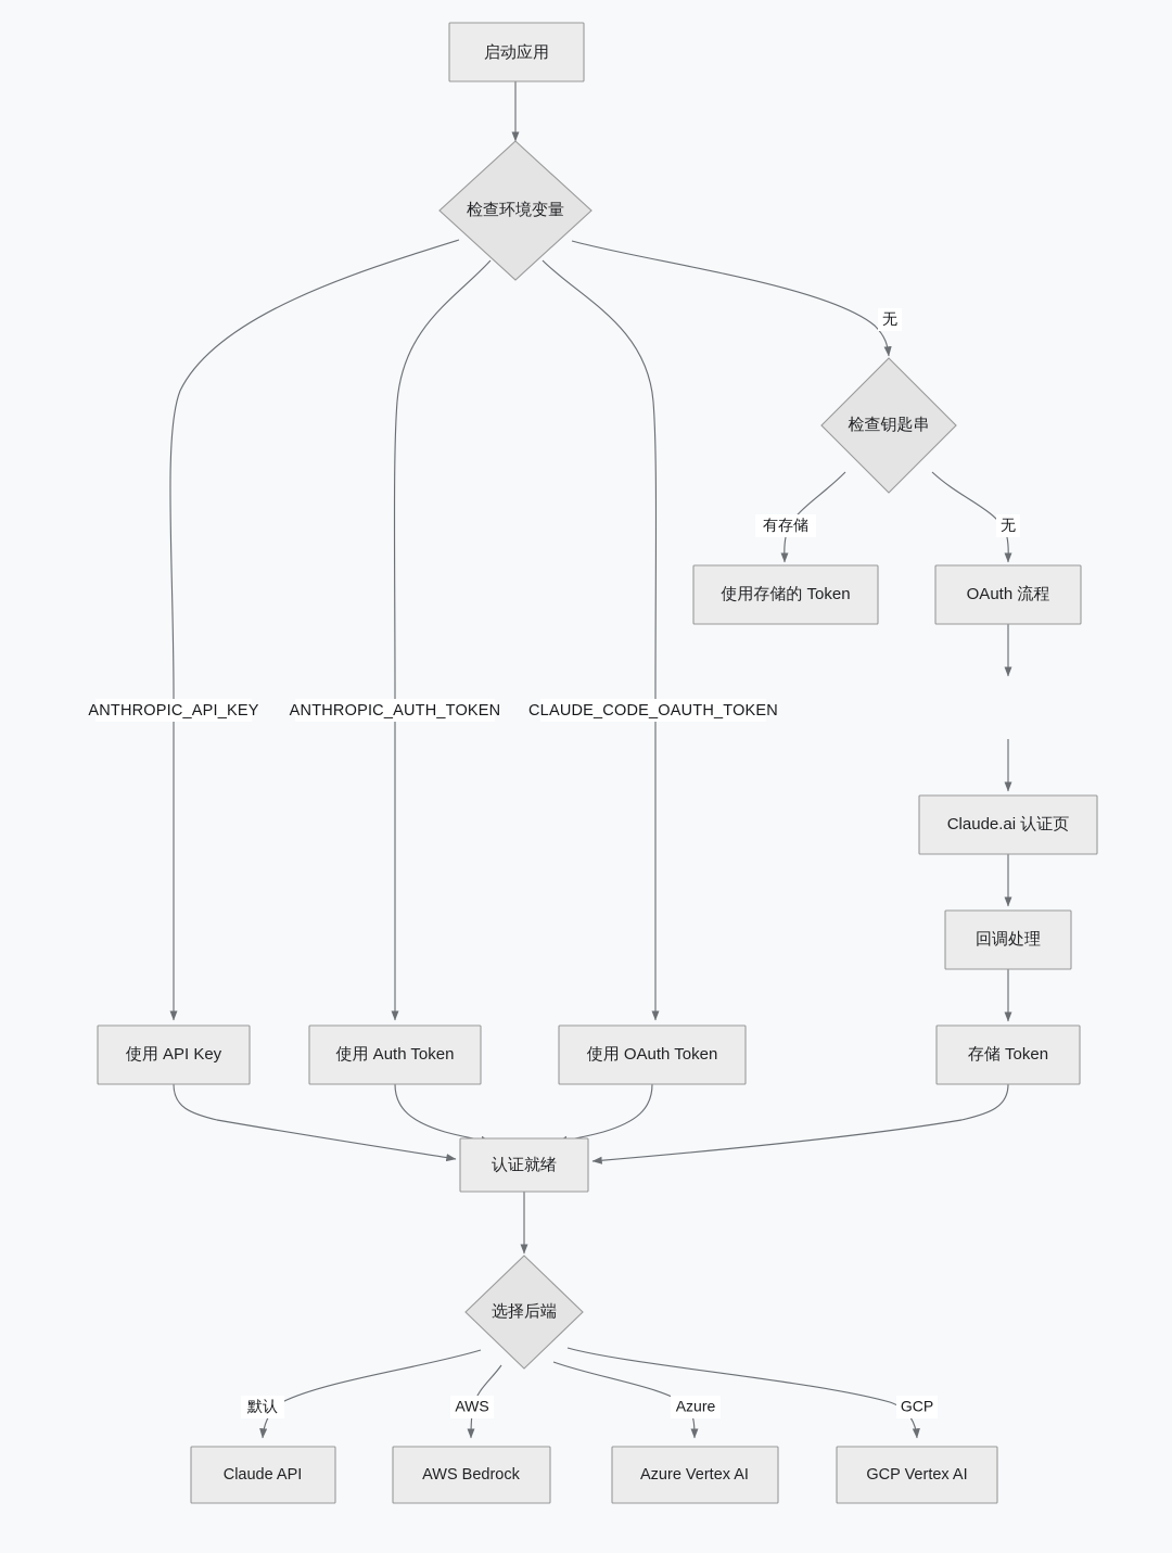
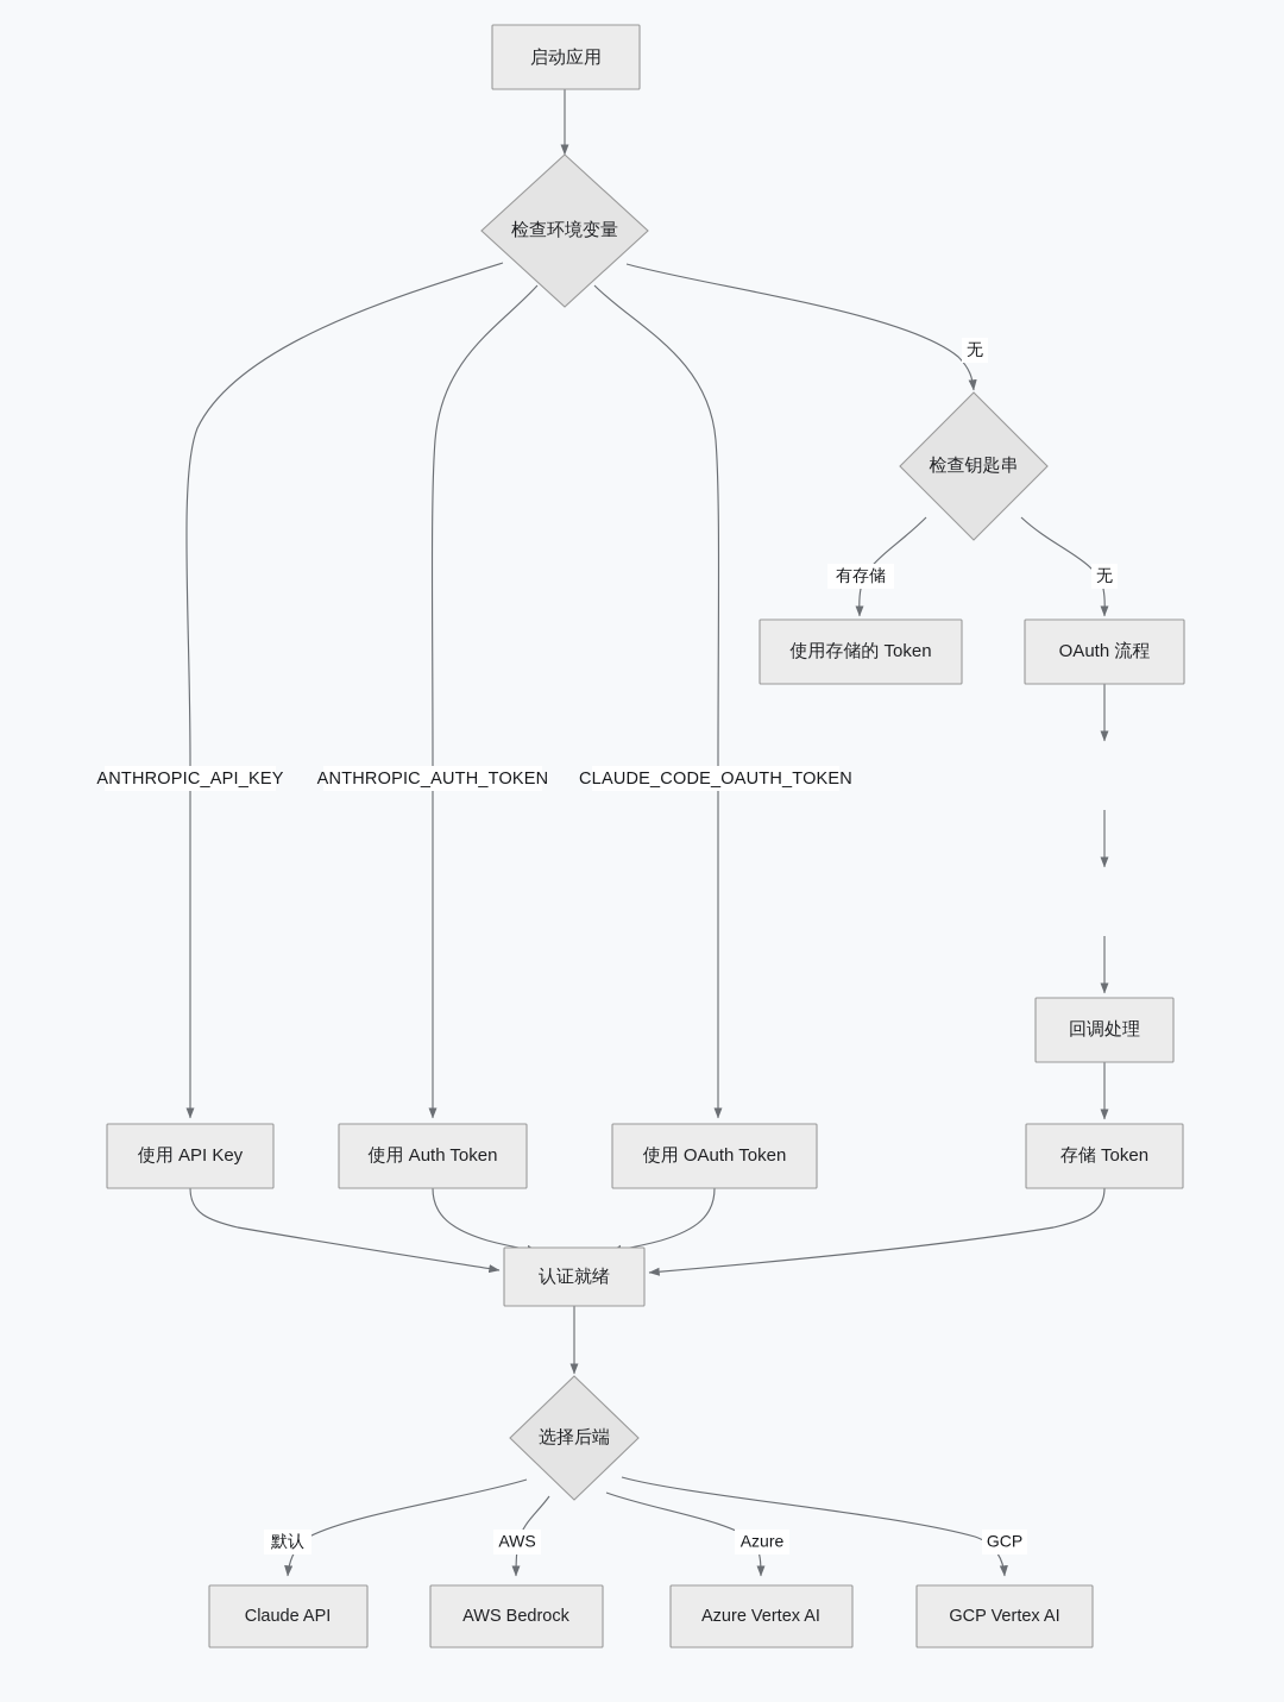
  启动应用
  检查环境变量
  检查钥匙串
  使用存储的 Token
  OAuth 流程
- Claude.ai 认证页
  回调处理
  存储 Token
  使用 API Key
  使用 Auth Token
  使用 OAuth Token
  认证就绪
  选择后端
  Claude API
  AWS Bedrock
  Azure Vertex AI
  GCP Vertex AI
  无
  有存储
  无
  ANTHROPIC_API_KEY
  ANTHROPIC_AUTH_TOKEN
  CLAUDE_CODE_OAUTH_TOKEN
  默认
  AWS
  Azure
  GCP
